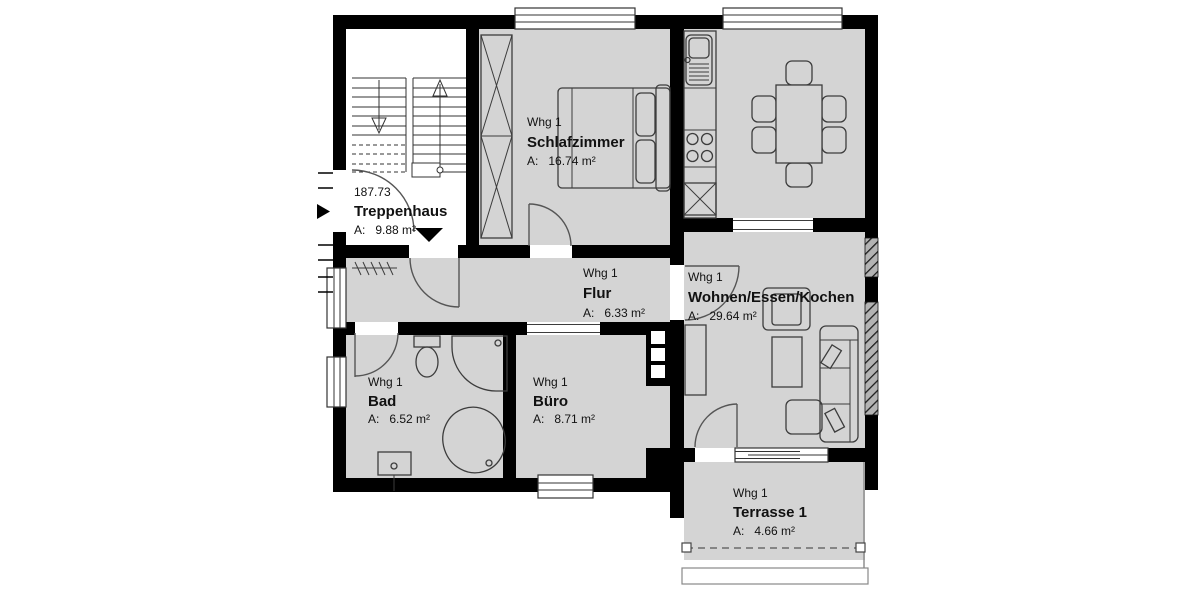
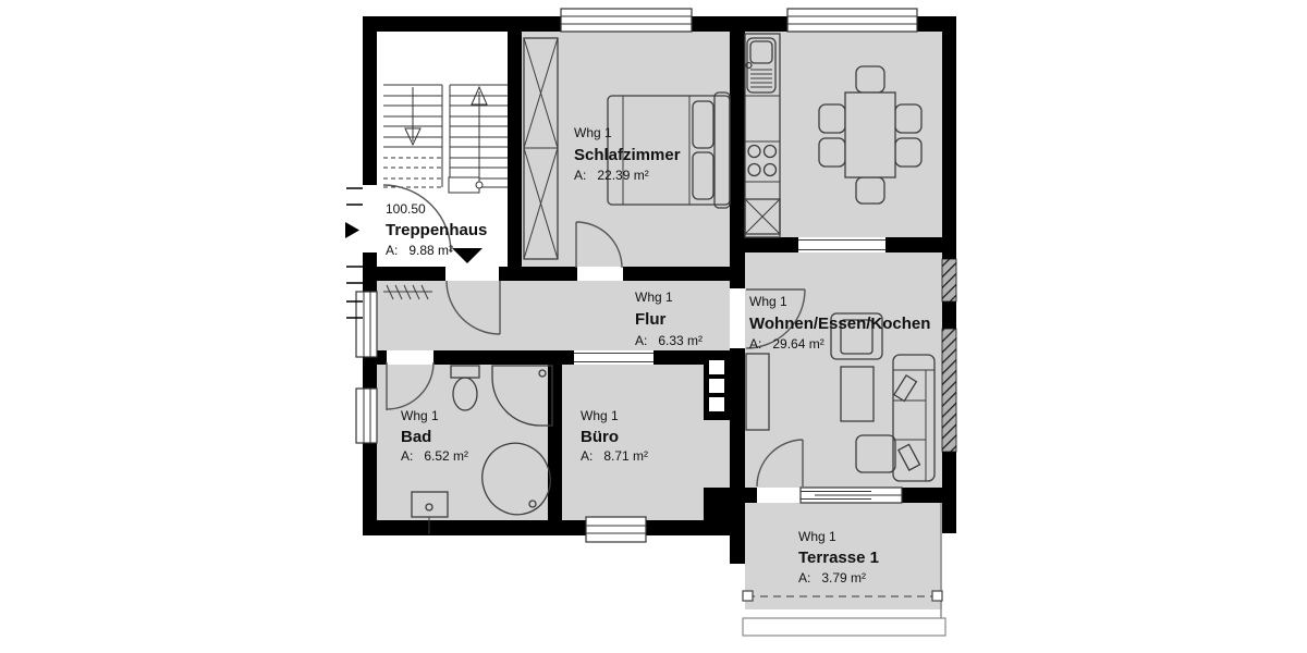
- 187.73
+ 100.50
  Treppenhaus
  A: 9.88 m²
  Whg 1
  Schlafzimmer
- A: 16.74 m²
+ A: 22.39 m²
  Whg 1
  Flur
  A: 6.33 m²
  Whg 1
  Wohnen/Essen/Kochen
  A: 29.64 m²
  Whg 1
  Bad
  A: 6.52 m²
  Whg 1
  Büro
  A: 8.71 m²
  Whg 1
  Terrasse 1
- A: 4.66 m²
+ A: 3.79 m²
